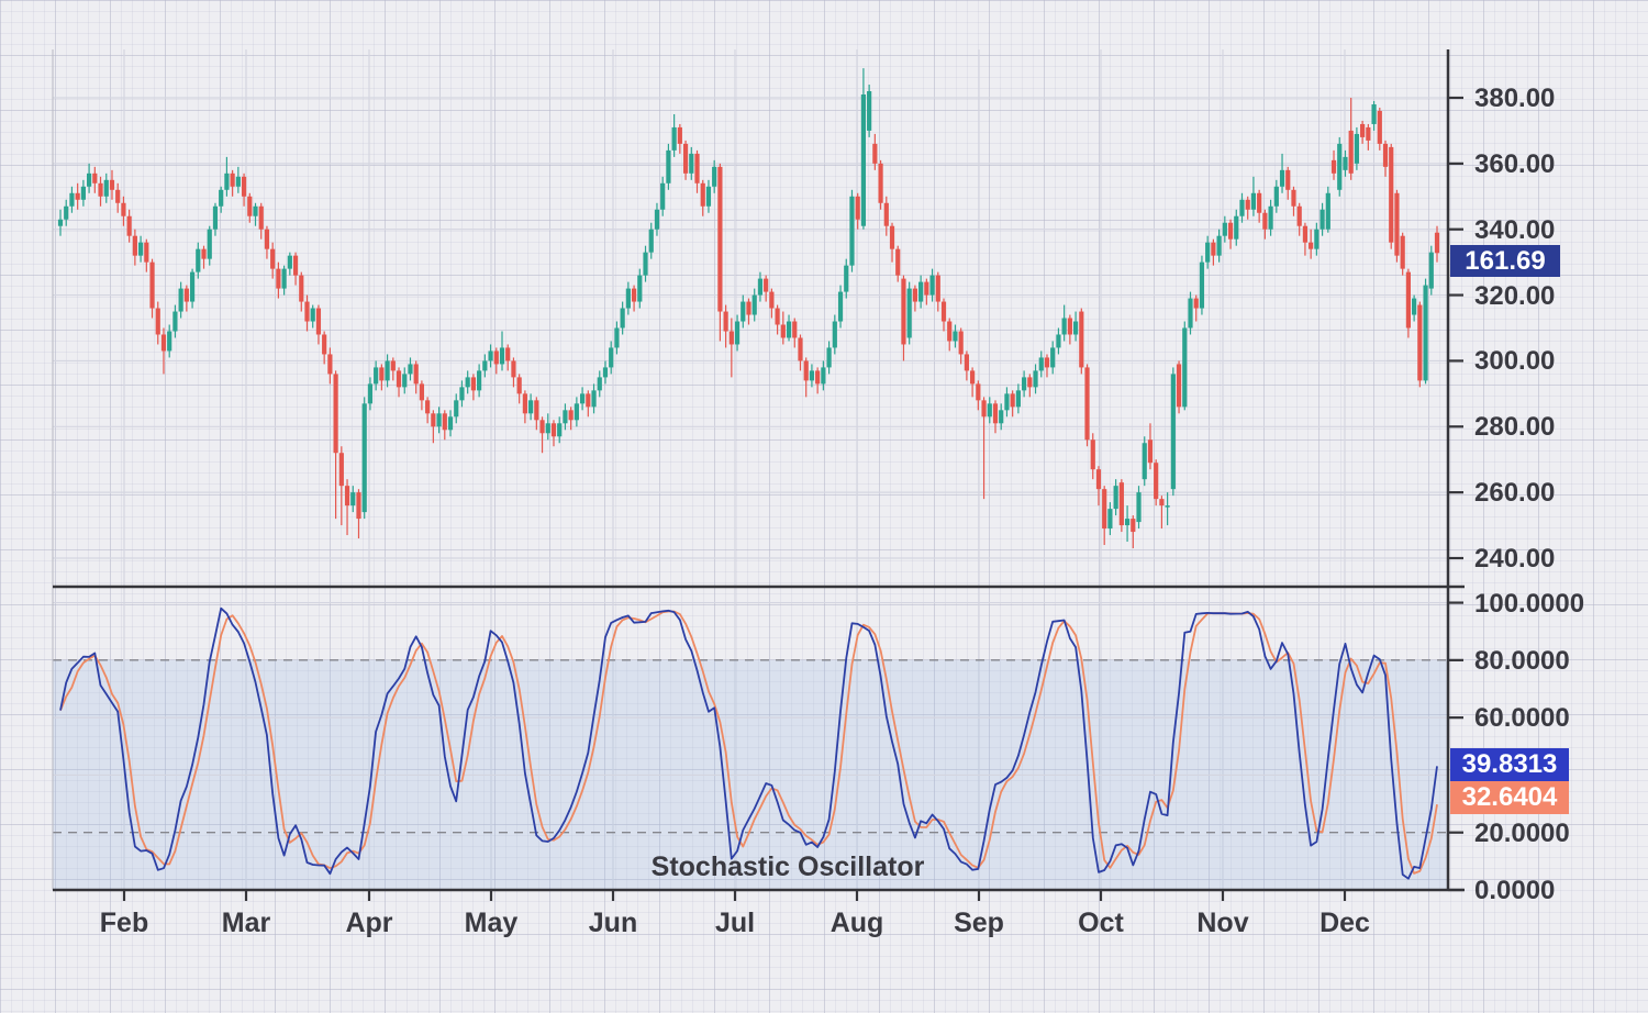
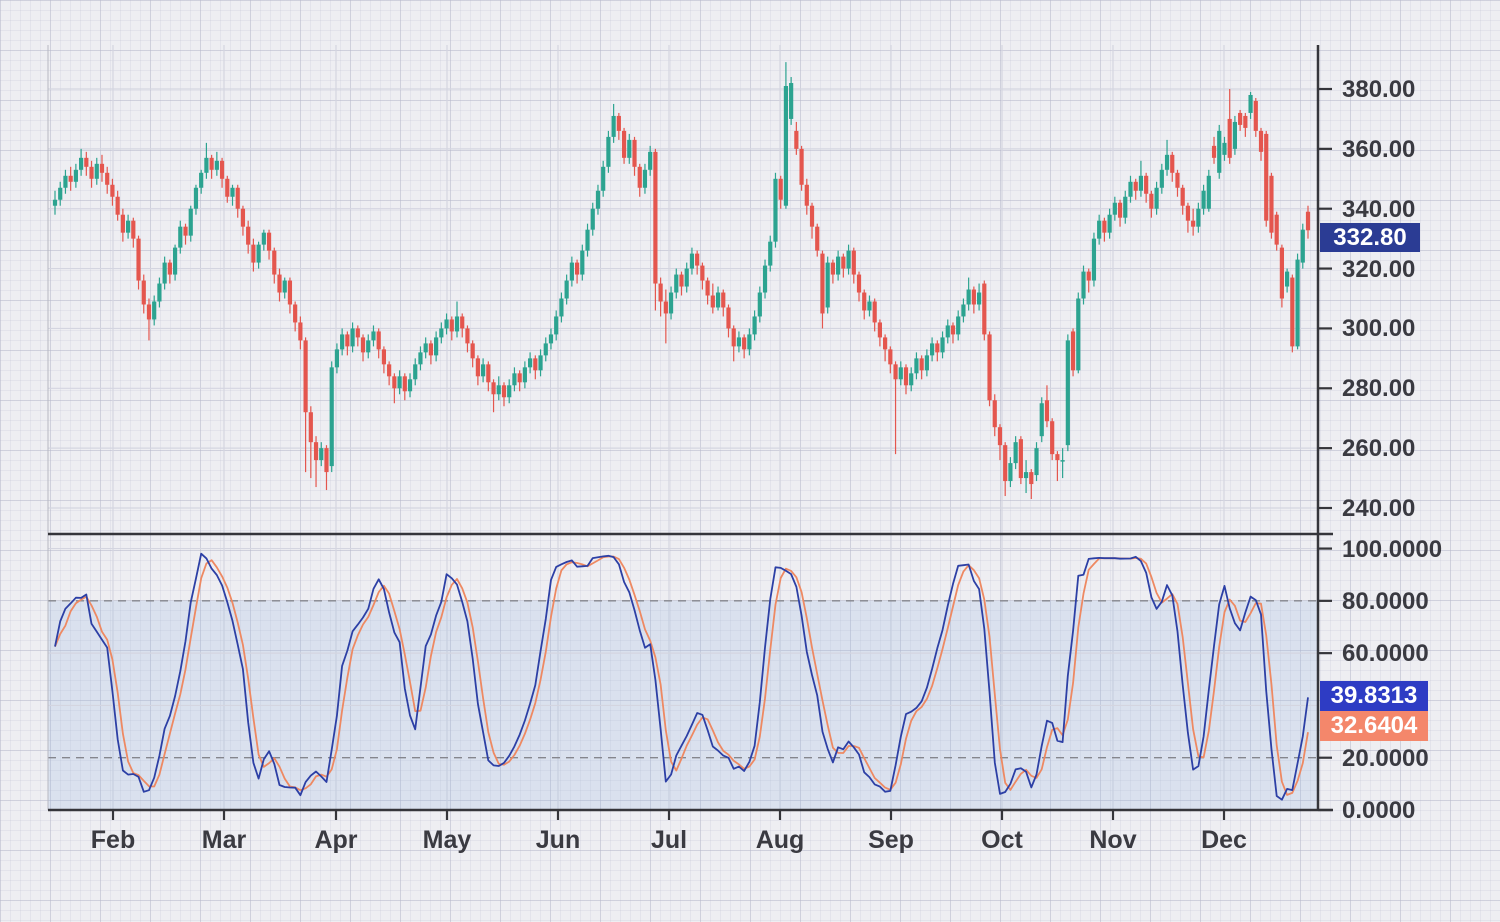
- 161.69
+ 332.80
  39.8313
  32.6404
- Stochastic Oscillator
  380.00
  360.00
  340.00
  320.00
  300.00
  280.00
  260.00
  240.00
  100.0000
  80.0000
  60.0000
  20.0000
  0.0000
  Feb
  Mar
  Apr
  May
  Jun
  Jul
  Aug
  Sep
  Oct
  Nov
  Dec
